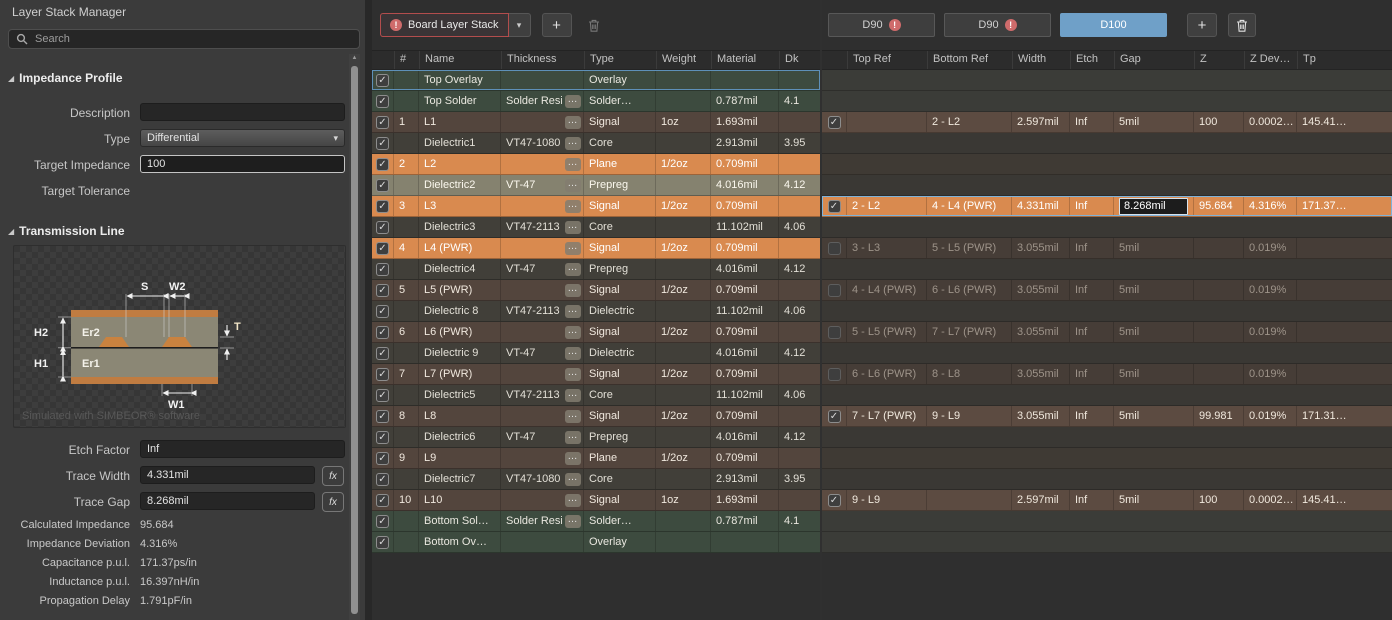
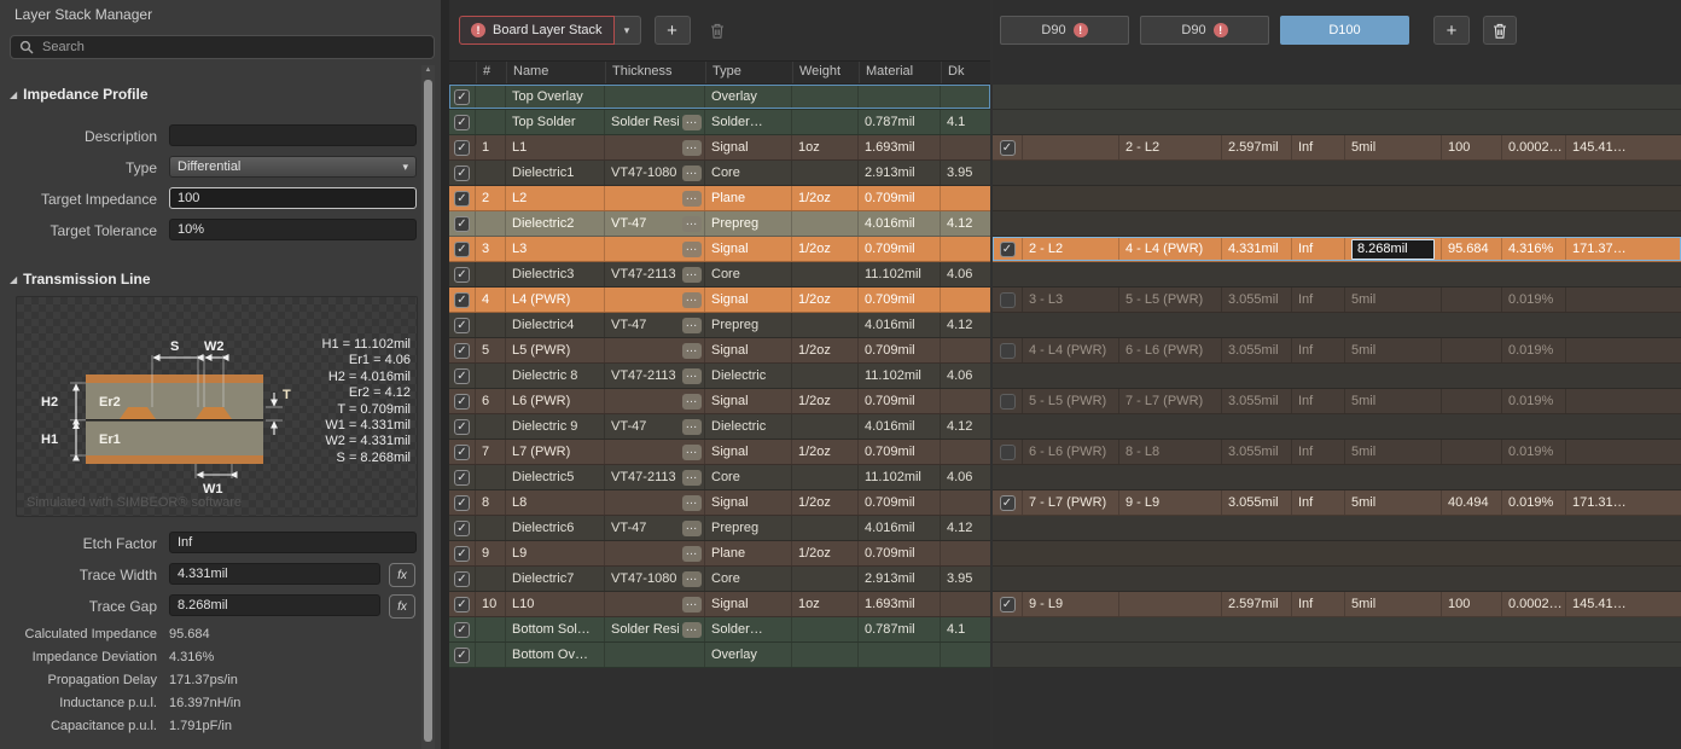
  Layer Stack Manager
  Search
  ◢
  Impedance Profile
  Description
  Type
  Differential
  ▾
  Target Impedance
  100
  Target Tolerance
+ 10%
  ◢
  Transmission Line
  Er2
  Er1
  S
  W2
  W1
  H2
  H1
  T
+ H1 = 11.102mil
+ Er1 = 4.06
+ H2 = 4.016mil
+ Er2 = 4.12
+ T = 0.709mil
+ W1 = 4.331mil
+ W2 = 4.331mil
+ S = 8.268mil
  Simulated with SIMBEOR® software
  Etch Factor
  Inf
  Trace Width
  4.331mil
  fx
  Trace Gap
  8.268mil
  fx
  Calculated Impedance
  95.684
  Impedance Deviation
  4.316%
- Capacitance p.u.l.
+ Propagation Delay
  171.37ps/in
  Inductance p.u.l.
  16.397nH/in
- Propagation Delay
+ Capacitance p.u.l.
  1.791pF/in
  !
  Board Layer Stack
  ▾
  +
  #
  Name
  Thickness
  Type
  Weight
  Material
  Dk
  ✓
  Top Overlay
  Overlay
  ✓
  Top Solder
  Solder Resi
  …
  Solder…
  0.787mil
  4.1
  ✓
  1
  L1
  …
  Signal
  1oz
  1.693mil
  ✓
  Dielectric1
  VT47-1080
  …
  Core
  2.913mil
  3.95
  ✓
  2
  L2
  …
  Plane
  1/2oz
  0.709mil
  ✓
  Dielectric2
  VT-47
  …
  Prepreg
  4.016mil
  4.12
  ✓
  3
  L3
  …
  Signal
  1/2oz
  0.709mil
  ✓
  Dielectric3
  VT47-2113
  …
  Core
  11.102mil
  4.06
  ✓
  4
  L4 (PWR)
  …
  Signal
  1/2oz
  0.709mil
  ✓
  Dielectric4
  VT-47
  …
  Prepreg
  4.016mil
  4.12
  ✓
  5
  L5 (PWR)
  …
  Signal
  1/2oz
  0.709mil
  ✓
  Dielectric 8
  VT47-2113
  …
  Dielectric
  11.102mil
  4.06
  ✓
  6
  L6 (PWR)
  …
  Signal
  1/2oz
  0.709mil
  ✓
  Dielectric 9
  VT-47
  …
  Dielectric
  4.016mil
  4.12
  ✓
  7
  L7 (PWR)
  …
  Signal
  1/2oz
  0.709mil
  ✓
  Dielectric5
  VT47-2113
  …
  Core
  11.102mil
  4.06
  ✓
  8
  L8
  …
  Signal
  1/2oz
  0.709mil
  ✓
  Dielectric6
  VT-47
  …
  Prepreg
  4.016mil
  4.12
  ✓
  9
  L9
  …
  Plane
  1/2oz
  0.709mil
  ✓
  Dielectric7
  VT47-1080
  …
  Core
  2.913mil
  3.95
  ✓
  10
  L10
  …
  Signal
  1oz
  1.693mil
  ✓
  Bottom Sol…
  Solder Resi
  …
  Solder…
  0.787mil
  4.1
  ✓
  Bottom Ov…
  Overlay
  D90
  !
  D90
  !
  D100
  +
- Top Ref
- Bottom Ref
- Width
- Etch
- Gap
- Z
- Z Dev…
- Tp
  ✓
  2 - L2
  2.597mil
  Inf
  5mil
  100
  0.0002…
  145.41…
  ✓
  2 - L2
  4 - L4 (PWR)
  4.331mil
  Inf
  8.268mil
  95.684
  4.316%
  171.37…
  3 - L3
  5 - L5 (PWR)
  3.055mil
  Inf
  5mil
  0.019%
  4 - L4 (PWR)
  6 - L6 (PWR)
  3.055mil
  Inf
  5mil
  0.019%
  5 - L5 (PWR)
  7 - L7 (PWR)
  3.055mil
  Inf
  5mil
  0.019%
  6 - L6 (PWR)
  8 - L8
  3.055mil
  Inf
  5mil
  0.019%
  ✓
  7 - L7 (PWR)
  9 - L9
  3.055mil
  Inf
  5mil
- 99.981
+ 40.494
  0.019%
  171.31…
  ✓
  9 - L9
  2.597mil
  Inf
  5mil
  100
  0.0002…
  145.41…
